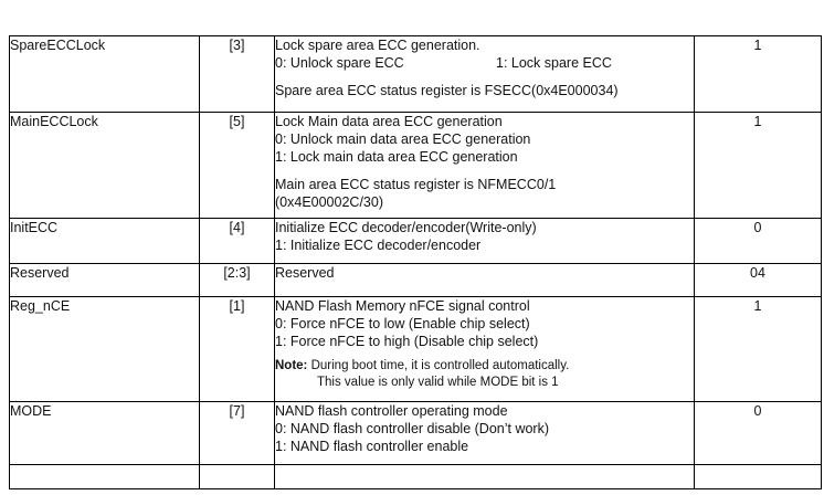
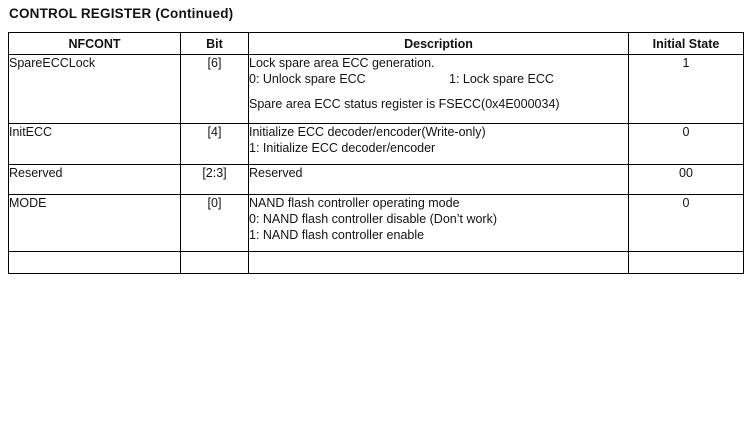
+ CONTROL REGISTER (Continued)
+ NFCONT	Bit	Description	Initial State
- SpareECCLock	[3]	Lock spare area ECC generation. 0: Unlock spare ECC 1: Lock spare ECC Spare area ECC status register is FSECC(0x4E000034)	1
+ SpareECCLock	[6]	Lock spare area ECC generation. 0: Unlock spare ECC 1: Lock spare ECC Spare area ECC status register is FSECC(0x4E000034)	1
- MainECCLock	[5]	Lock Main data area ECC generation 0: Unlock main data area ECC generation 1: Lock main data area ECC generation Main area ECC status register is NFMECC0/1 (0x4E00002C/30)	1
  InitECC	[4]	Initialize ECC decoder/encoder(Write-only) 1: Initialize ECC decoder/encoder	0
- Reserved	[2:3]	Reserved	04
+ Reserved	[2:3]	Reserved	00
- Reg_nCE	[1]	NAND Flash Memory nFCE signal control 0: Force nFCE to low (Enable chip select) 1: Force nFCE to high (Disable chip select) Note: During boot time, it is controlled automatically. This value is only valid while MODE bit is 1	1
- MODE	[7]	NAND flash controller operating mode 0: NAND flash controller disable (Don’t work) 1: NAND flash controller enable	0
+ MODE	[0]	NAND flash controller operating mode 0: NAND flash controller disable (Don’t work) 1: NAND flash controller enable	0
